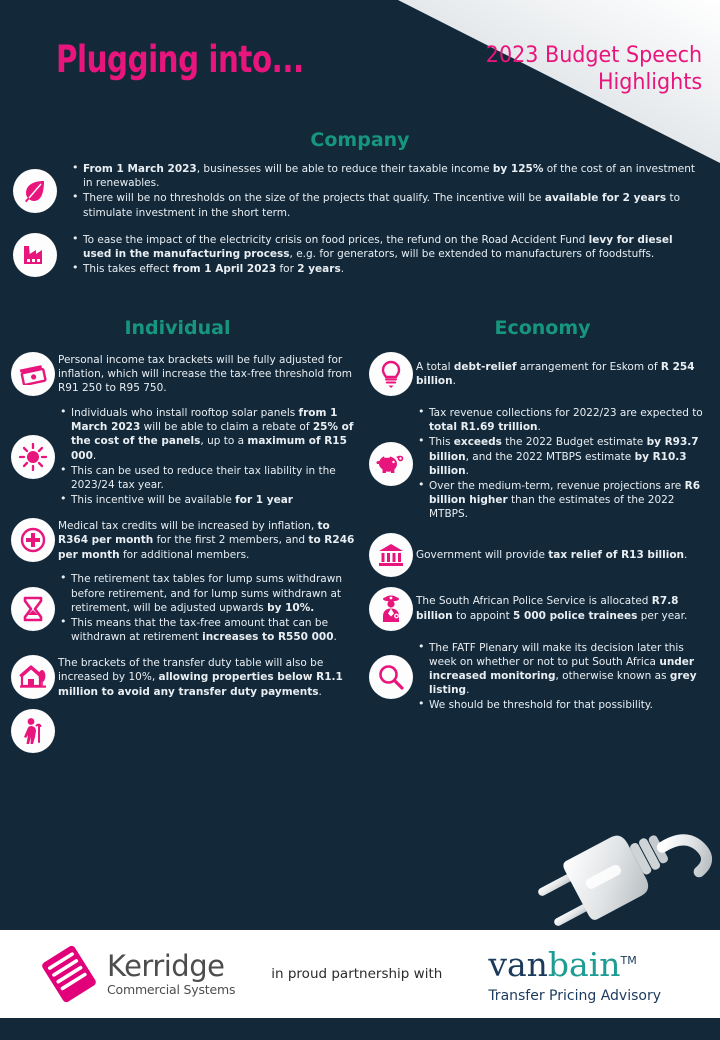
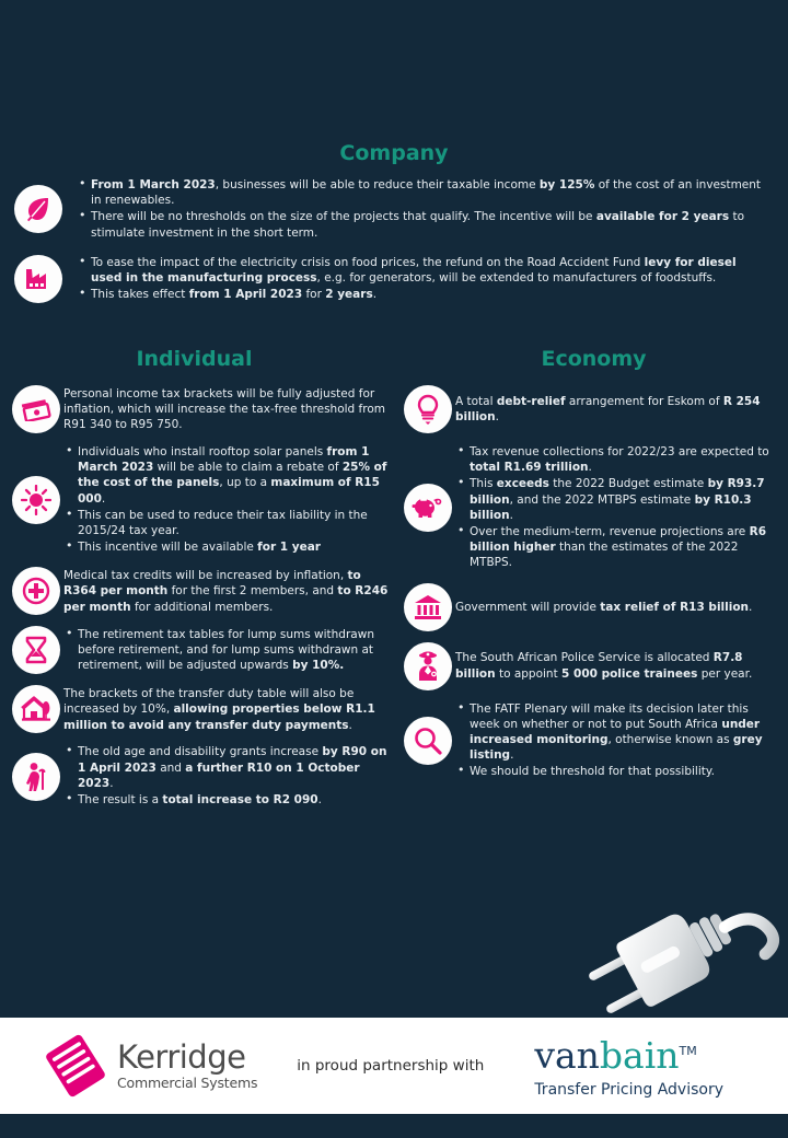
- Plugging into...
- 2023 Budget Speech
- Highlights
  Company
  Individual
  Economy
  From 1 March 2023, businesses will be able to reduce their taxable income by 125% of the cost of an investment in renewables.
  There will be no thresholds on the size of the projects that qualify. The incentive will be available for 2 years to stimulate investment in the short term.
  To ease the impact of the electricity crisis on food prices, the refund on the Road Accident Fund levy for diesel used in the manufacturing process, e.g. for generators, will be extended to manufacturers of foodstuffs.
  This takes effect from 1 April 2023 for 2 years.
- Personal income tax brackets will be fully adjusted for inflation, which will increase the tax-free threshold from R91 250 to R95 750.
+ Personal income tax brackets will be fully adjusted for inflation, which will increase the tax-free threshold from R91 340 to R95 750.
  Individuals who install rooftop solar panels from 1 March 2023 will be able to claim a rebate of 25% of the cost of the panels, up to a maximum of R15 000.
- This can be used to reduce their tax liability in the 2023/24 tax year.
+ This can be used to reduce their tax liability in the 2015/24 tax year.
  This incentive will be available for 1 year
  Medical tax credits will be increased by inflation, to R364 per month for the first 2 members, and to R246 per month for additional members.
  The retirement tax tables for lump sums withdrawn before retirement, and for lump sums withdrawn at retirement, will be adjusted upwards by 10%.
- This means that the tax-free amount that can be withdrawn at retirement increases to R550 000.
  The brackets of the transfer duty table will also be increased by 10%, allowing properties below R1.1 million to avoid any transfer duty payments.
+ The old age and disability grants increase by R90 on 1 April 2023 and a further R10 on 1 October 2023.
+ The result is a total increase to R2 090.
  A total debt-relief arrangement for Eskom of R 254 billion.
  Tax revenue collections for 2022/23 are expected to total R1.69 trillion.
  This exceeds the 2022 Budget estimate by R93.7 billion, and the 2022 MTBPS estimate by R10.3 billion.
  Over the medium-term, revenue projections are R6 billion higher than the estimates of the 2022 MTBPS.
  Government will provide tax relief of R13 billion.
  The South African Police Service is allocated R7.8 billion to appoint 5 000 police trainees per year.
  The FATF Plenary will make its decision later this week on whether or not to put South Africa under increased monitoring, otherwise known as grey listing.
  We should be threshold for that possibility.
  Kerridge
  Commercial Systems
  in proud partnership with
  vanbainTM
  Transfer Pricing Advisory
